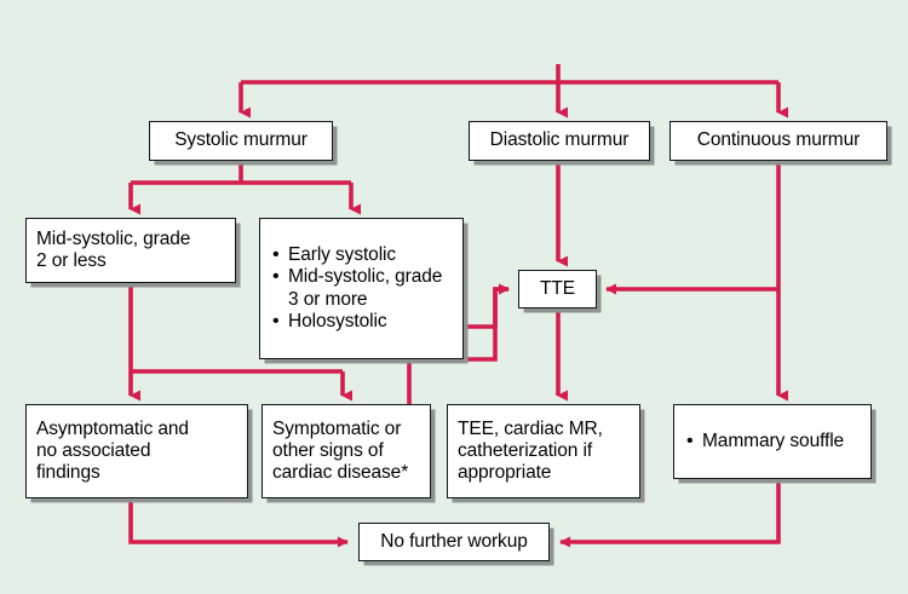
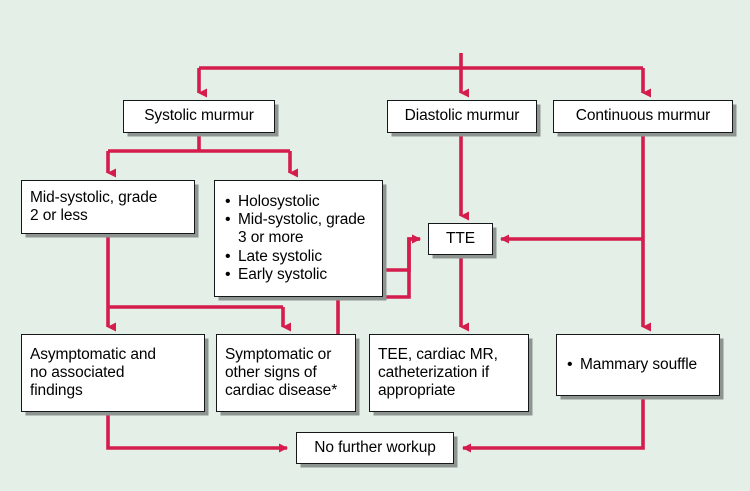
  Systolic murmur
  Diastolic murmur
  Continuous murmur
  Mid-systolic, grade
  2 or less
- Early systolic
+ Holosystolic
  Mid-systolic, grade
  3 or more
+ Late systolic
- Holosystolic
+ Early systolic
  TTE
  Asymptomatic and
  no associated
  findings
  Symptomatic or
  other signs of
  cardiac disease*
  TEE, cardiac MR,
  catheterization if
  appropriate
  Mammary souffle
  No further workup
